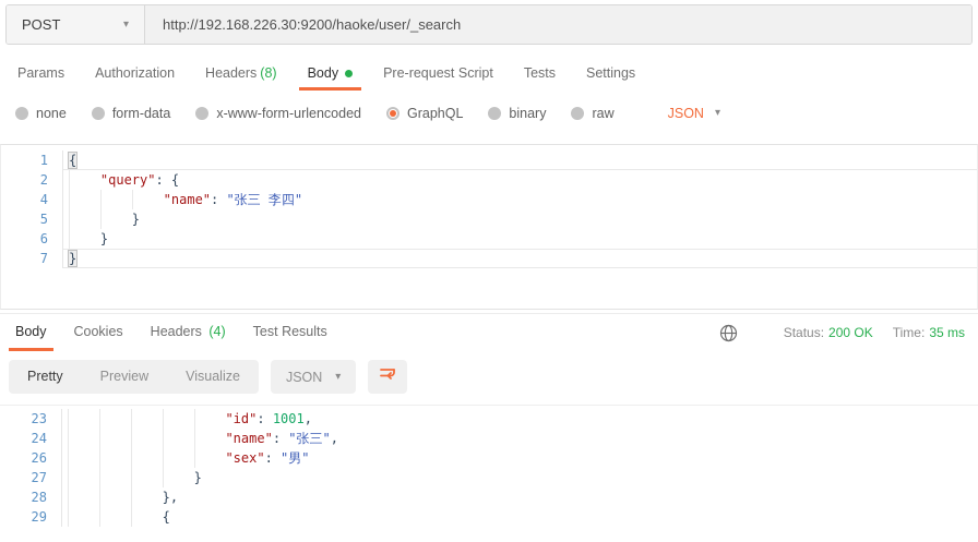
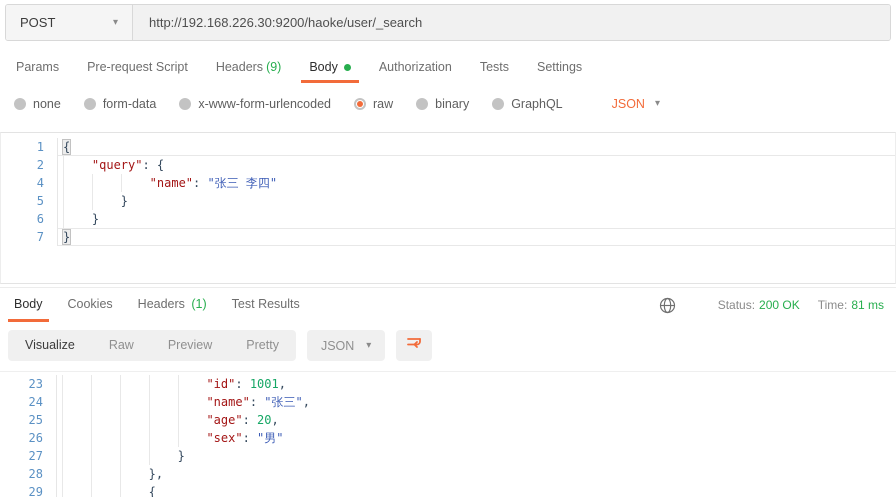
  POST
  ▾
  http://192.168.226.30:9200/haoke/user/_search
  Params
- Authorization
+ Pre-request Script
- Headers (8)
+ Headers (9)
  Body
- Pre-request Script
+ Authorization
  Tests
  Settings
  none
  form-data
  x-www-form-urlencoded
- GraphQL
+ raw
  binary
- raw
+ GraphQL
  JSON
  ▾
  1
  {
  2
  "query": {
  4
  "name": "张三 李四"
  5
  }
  6
  }
  7
  }
  Body
  Cookies
- Headers (4)
+ Headers (1)
  Test Results
  Status: 200 OK
- Time: 35 ms
+ Time: 81 ms
- Pretty
+ Visualize
+ Raw
  Preview
- Visualize
+ Pretty
  JSON
  ▾
  23
  "id": 1001,
  24
  "name": "张三",
+ 25
+ "age": 20,
  26
  "sex": "男"
  27
  }
  28
  },
  29
  {
